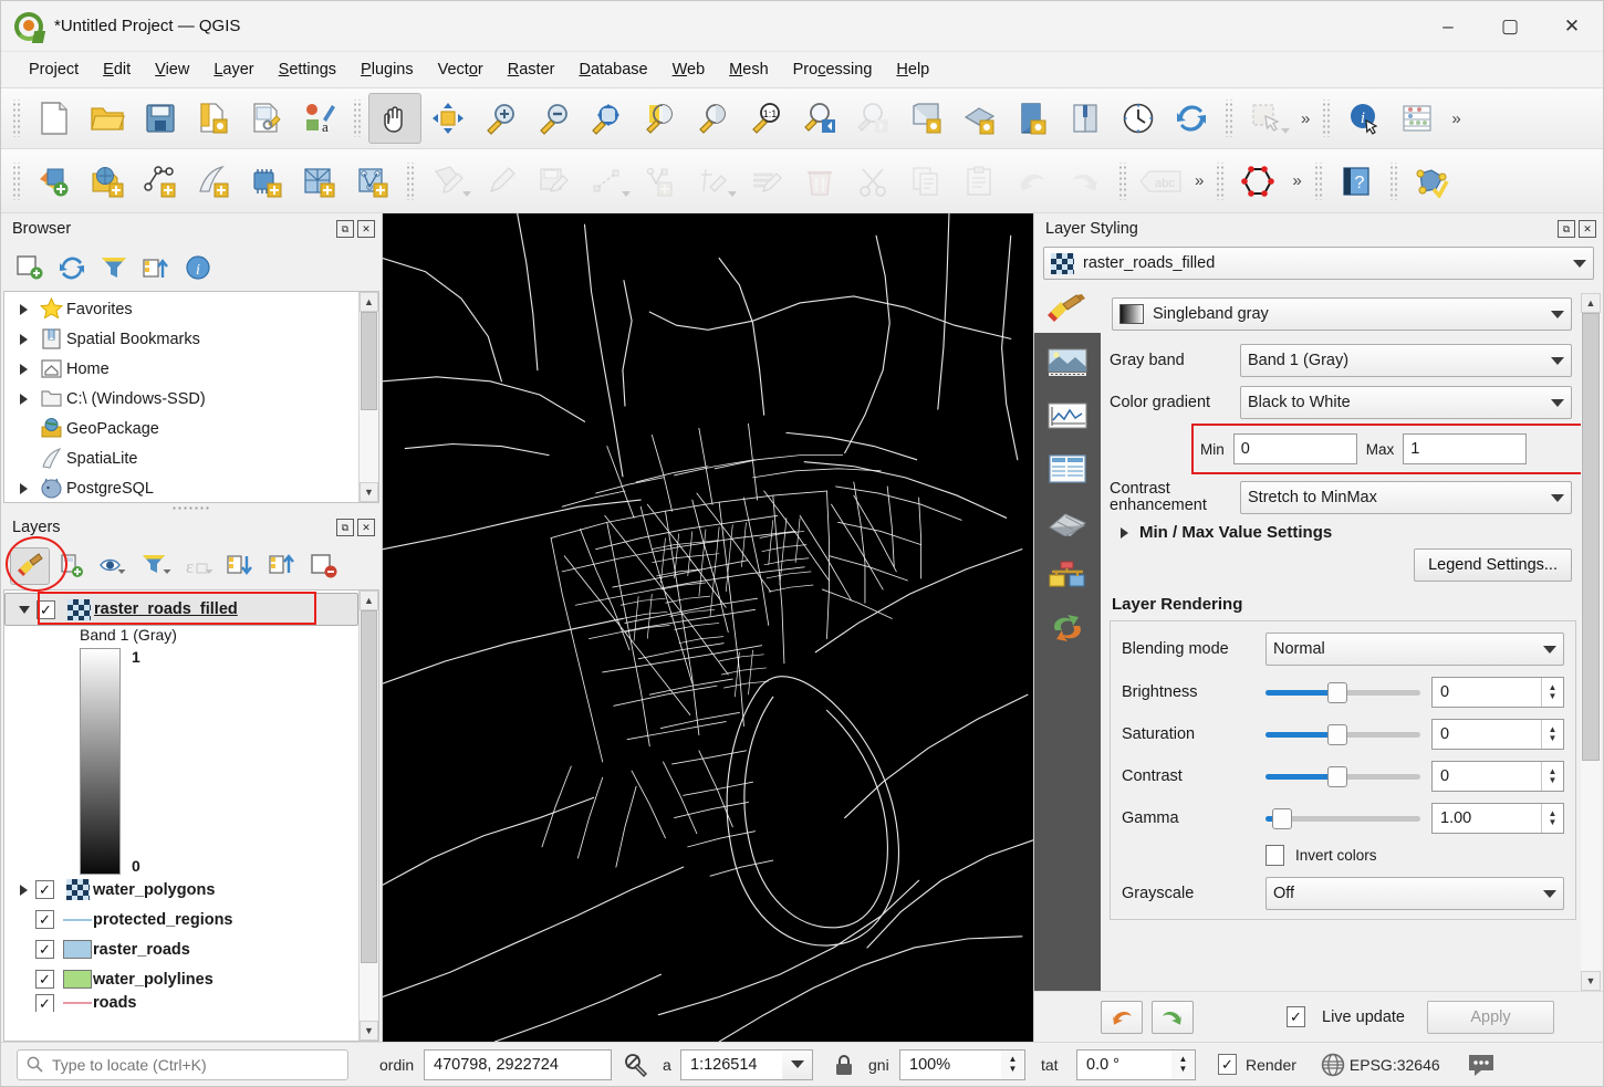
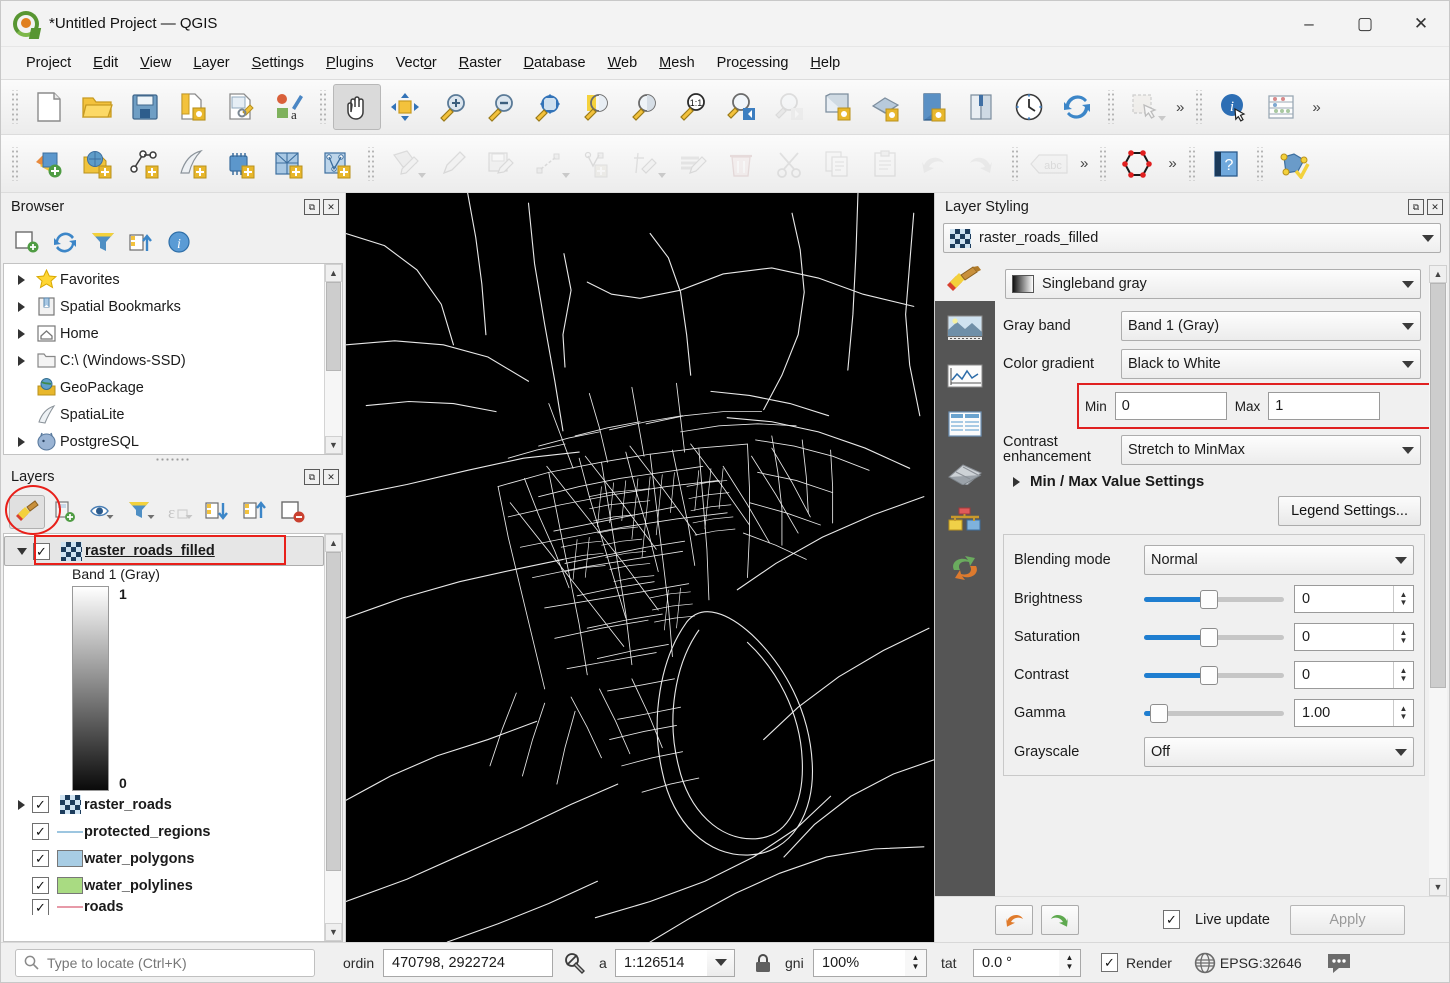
  *Untitled Project — QGIS
  –
  ▢
  ✕
  Project
  Edit
  View
  Layer
  Settings
  Plugins
  Vector
  Raster
  Database
  Web
  Mesh
  Processing
  Help
  a
  1:1
  »
  i
  »
  abc
  »
  »
  ?
  Browser
  ⧉
  ✕
  i
  Favorites
  Spatial Bookmarks
  Home
  C:\ (Windows-SSD)
  GeoPackage
  SpatiaLite
  PostgreSQL
  ▲
  ▼
  Layers
  ⧉
  ✕
  ε
  ✓
  raster_roads_filled
  Band 1 (Gray)
  1
  0
  ✓
- water_polygons
+ raster_roads
  ✓
  protected_regions
  ✓
- raster_roads
+ water_polygons
  ✓
  water_polylines
  ✓
  roads
  ▲
  ▼
  Layer Styling
  ⧉
  ✕
  raster_roads_filled
  Singleband gray
  Gray band
  Band 1 (Gray)
  Color gradient
  Black to White
  Min
  0
  Max
  1
  Contrast
  enhancement
  Stretch to MinMax
  Min / Max Value Settings
  Legend Settings...
- Layer Rendering
  Blending mode
  Normal
  Brightness
  0
  ▲
  ▼
  Saturation
  0
  ▲
  ▼
  Contrast
  0
  ▲
  ▼
  Gamma
  1.00
  ▲
  ▼
- Invert colors
  Grayscale
  Off
  ▲
  ▼
  ✓
  Live update
  Apply
  Type to locate (Ctrl+K)
  ordin
  470798, 2922724
  a
  1:126514
  gni
  100%
  ▲
  ▼
  tat
  0.0 °
  ▲
  ▼
  ✓
  Render
  EPSG:32646
